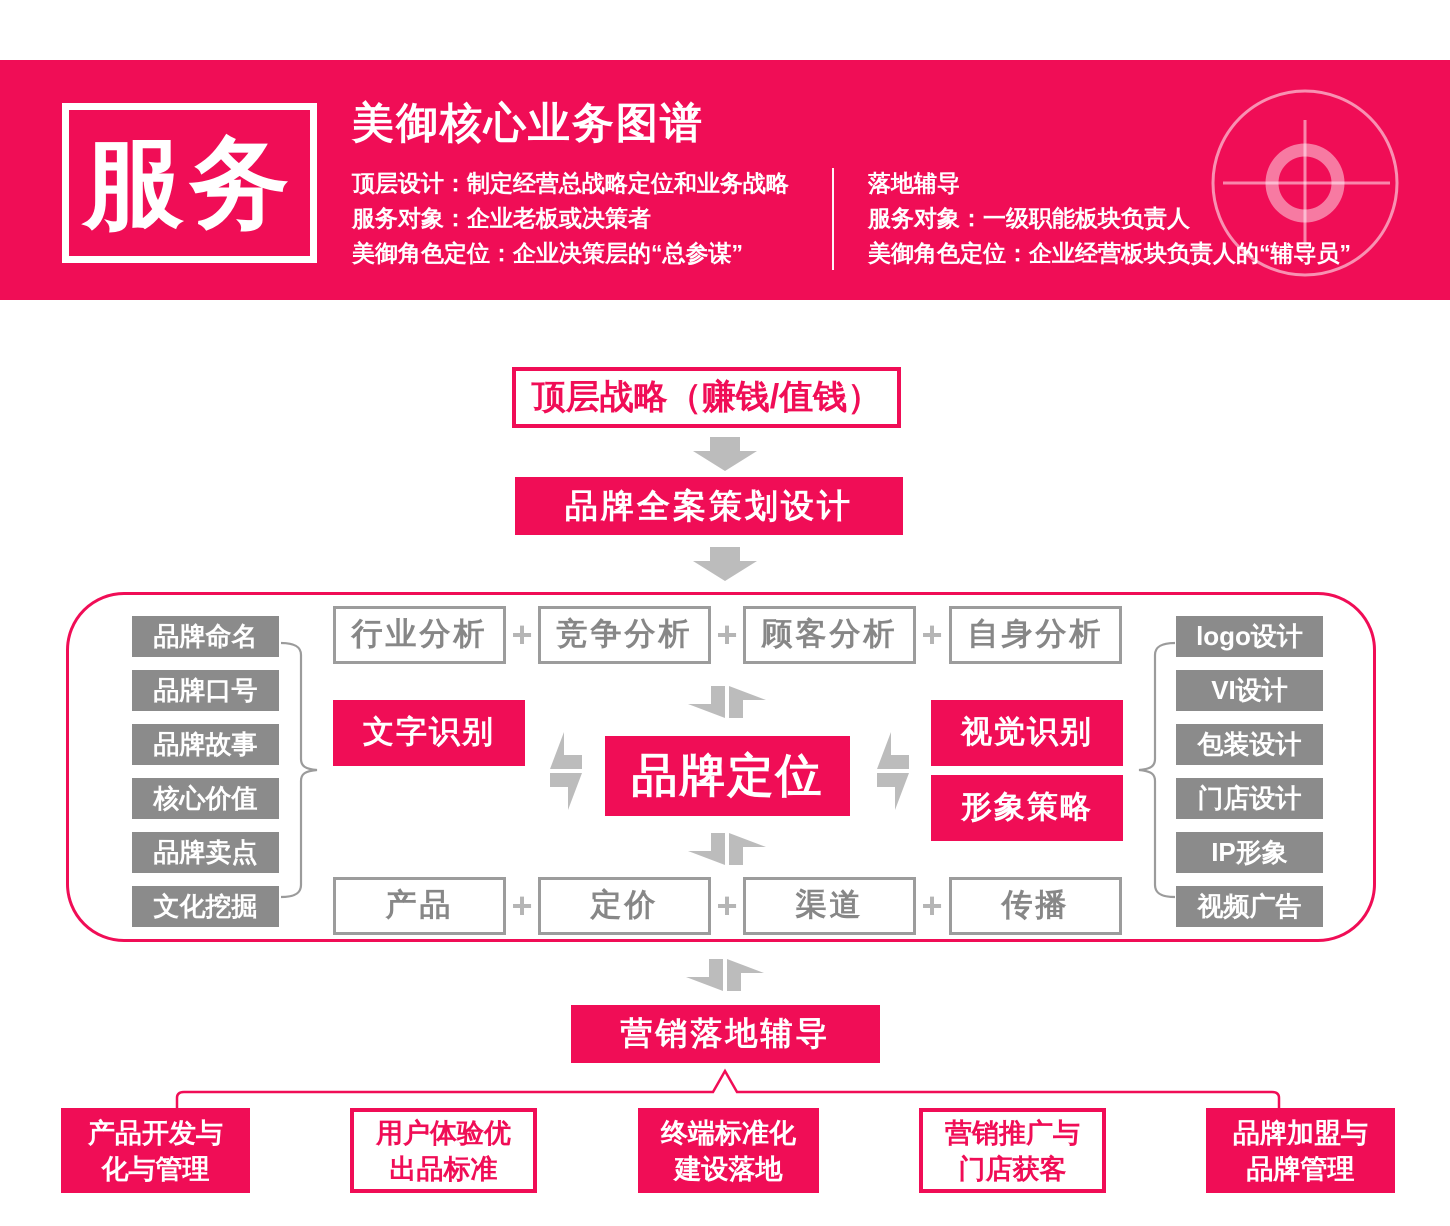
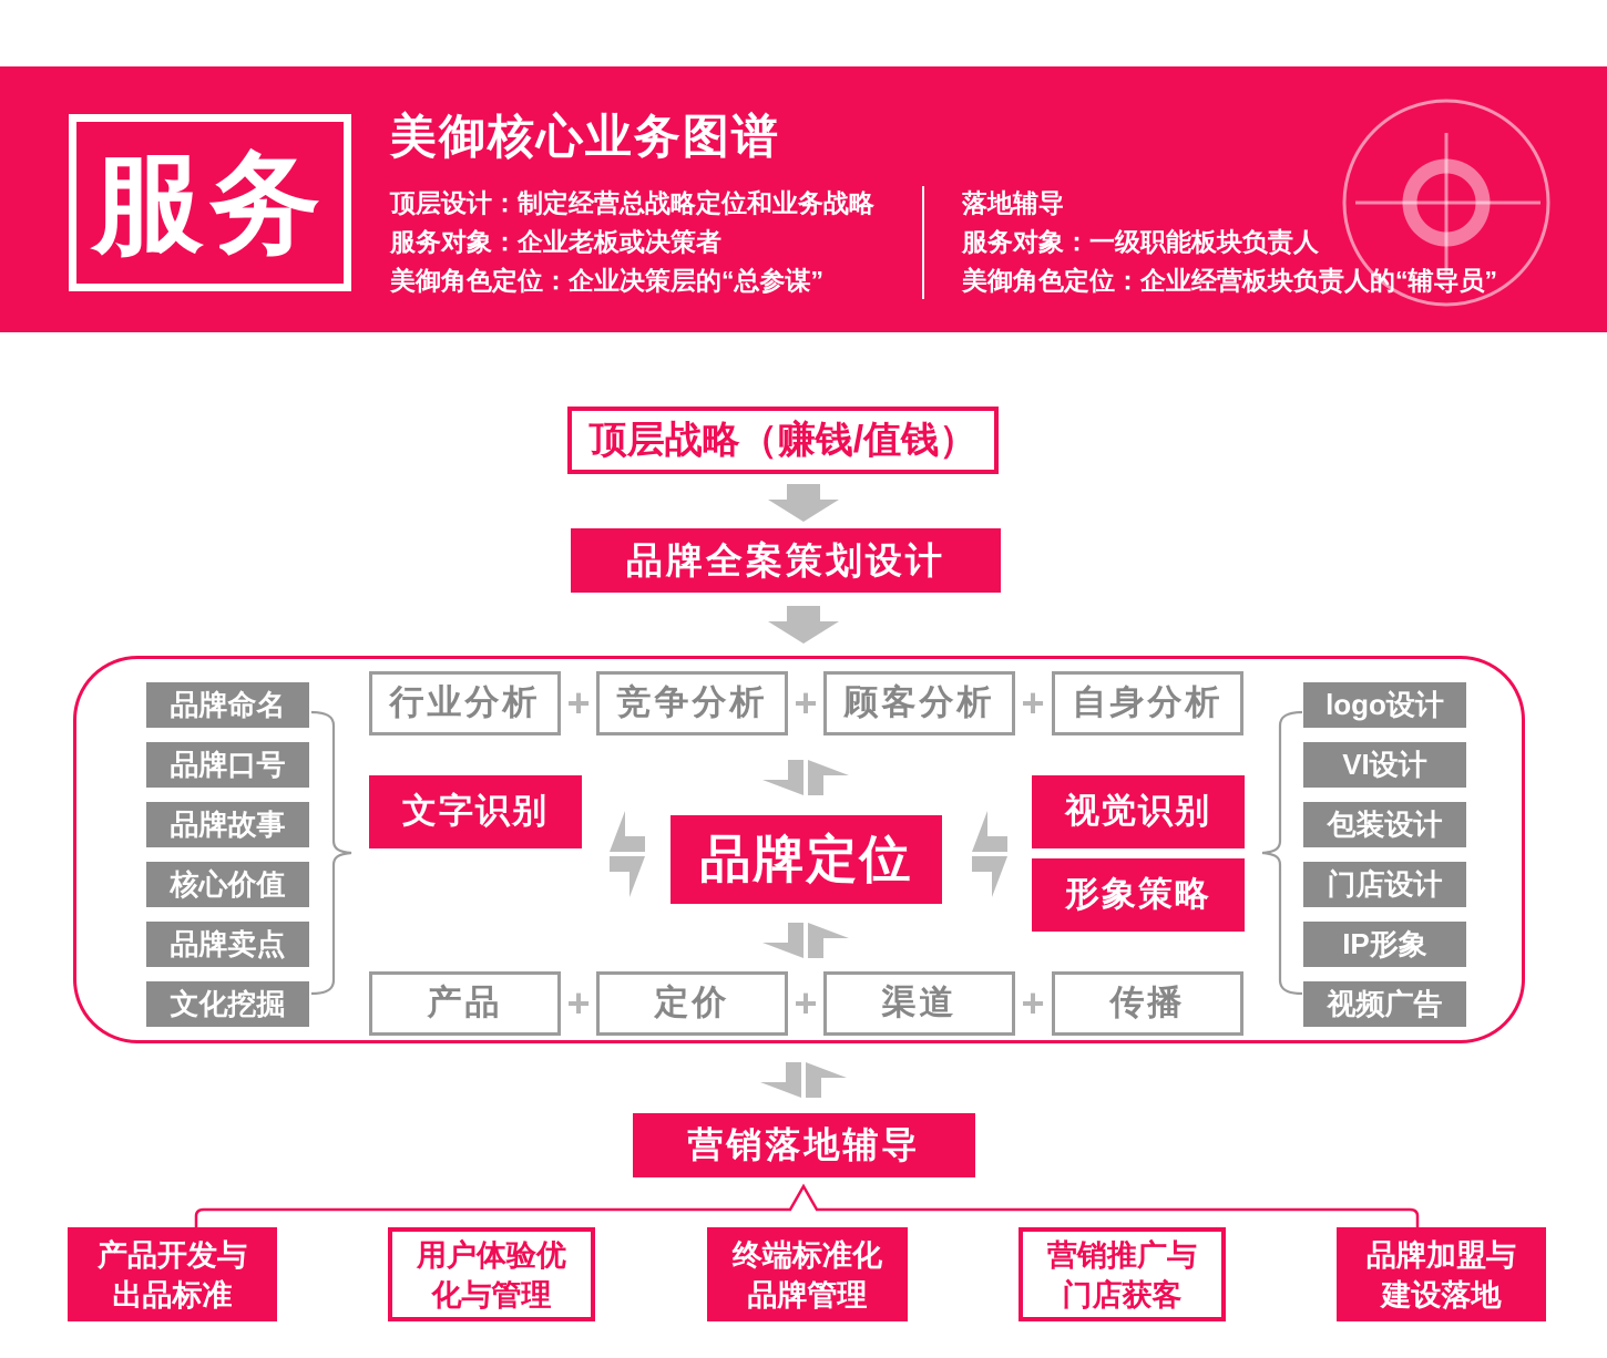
  服务
  美御核心业务图谱
  顶层设计：制定经营总战略定位和业务战略
  服务对象：企业老板或决策者
  美御角色定位：企业决策层的“总参谋”
  落地辅导
  服务对象：一级职能板块负责人
  美御角色定位：企业经营板块负责人的“辅导员”
  顶层战略（赚钱/值钱）
  品牌全案策划设计
  品牌命名
  品牌口号
  品牌故事
  核心价值
  品牌卖点
  文化挖掘
  行业分析
  +
  竞争分析
  +
  顾客分析
  +
  自身分析
  文字识别
  品牌定位
  视觉识别
  形象策略
  产品
  +
  定价
  +
  渠道
  +
  传播
  logo设计
  VI设计
  包装设计
  门店设计
  IP形象
  视频广告
  营销落地辅导
  产品开发与
- 化与管理
+ 出品标准
  用户体验优
- 出品标准
+ 化与管理
  终端标准化
- 建设落地
+ 品牌管理
  营销推广与
  门店获客
  品牌加盟与
- 品牌管理
+ 建设落地
